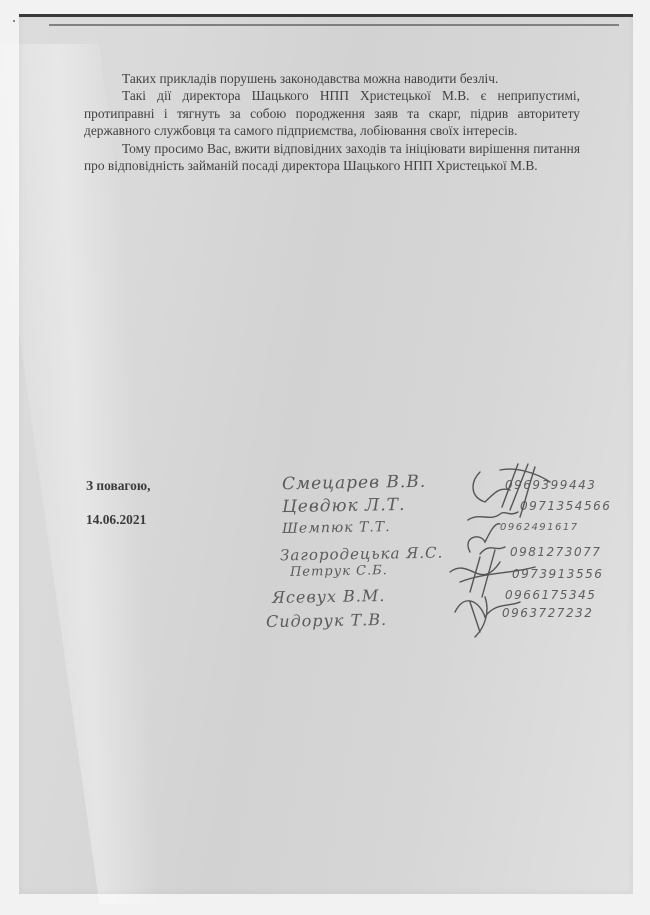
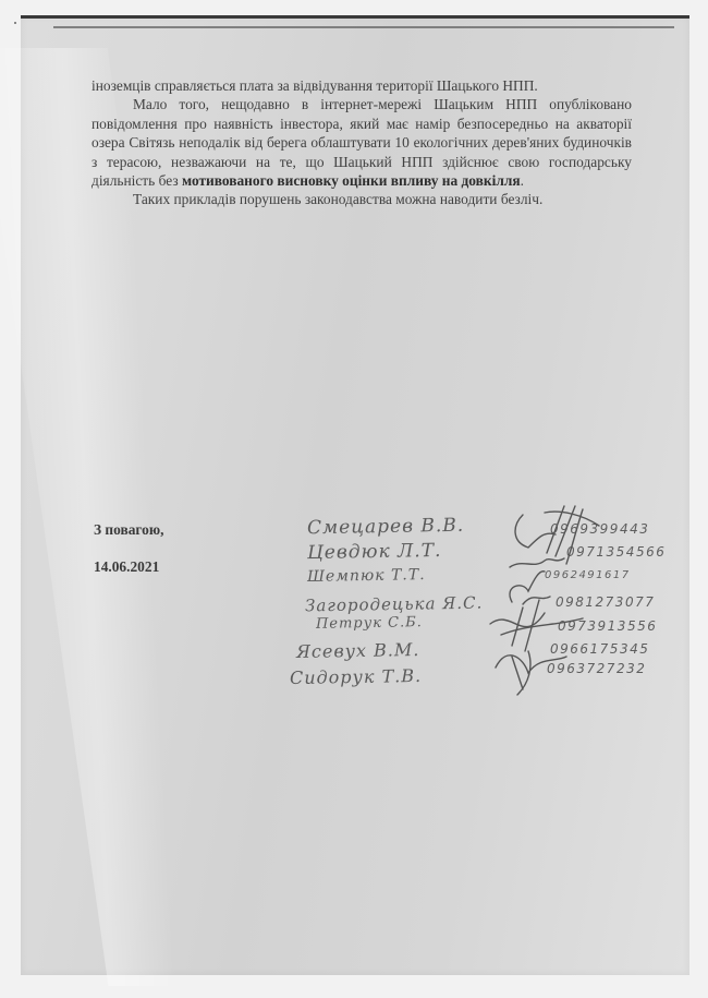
+ іноземців справляється плата за відвідування території Шацького НПП.
+ Мало того, нещодавно в інтернет-мережі Шацьким НПП опубліковано повідомлення про наявність інвестора, який має намір безпосередньо на акваторії озера Світязь неподалік від берега облаштувати 10 екологічних дерев'яних будиночків з терасою, незважаючи на те, що Шацький НПП здійснює свою господарську діяльність без мотивованого висновку оцінки впливу на довкілля.
  Таких прикладів порушень законодавства можна наводити безліч.
- Такі дії директора Шацького НПП Христецької М.В. є неприпустимі, протиправні і тягнуть за собою породження заяв та скарг, підрив авторитету державного службовця та самого підприємства, лобіювання своїх інтересів.
- Тому просимо Вас, вжити відповідних заходів та ініціювати вирішення питання про відповідність займаній посаді директора Шацького НПП Христецької М.В.
  З повагою,
  14.06.2021
  Смецарев В.В.
  Цевдюк Л.Т.
  Шемпюк Т.Т.
  Загородецька Я.С.
  Петрук С.Б.
  Ясевух В.М.
  Сидорук Т.В.
  969399443
  0971354566
  0962491617
  0981273077
  0973913556
  0966175345
  0963727232
